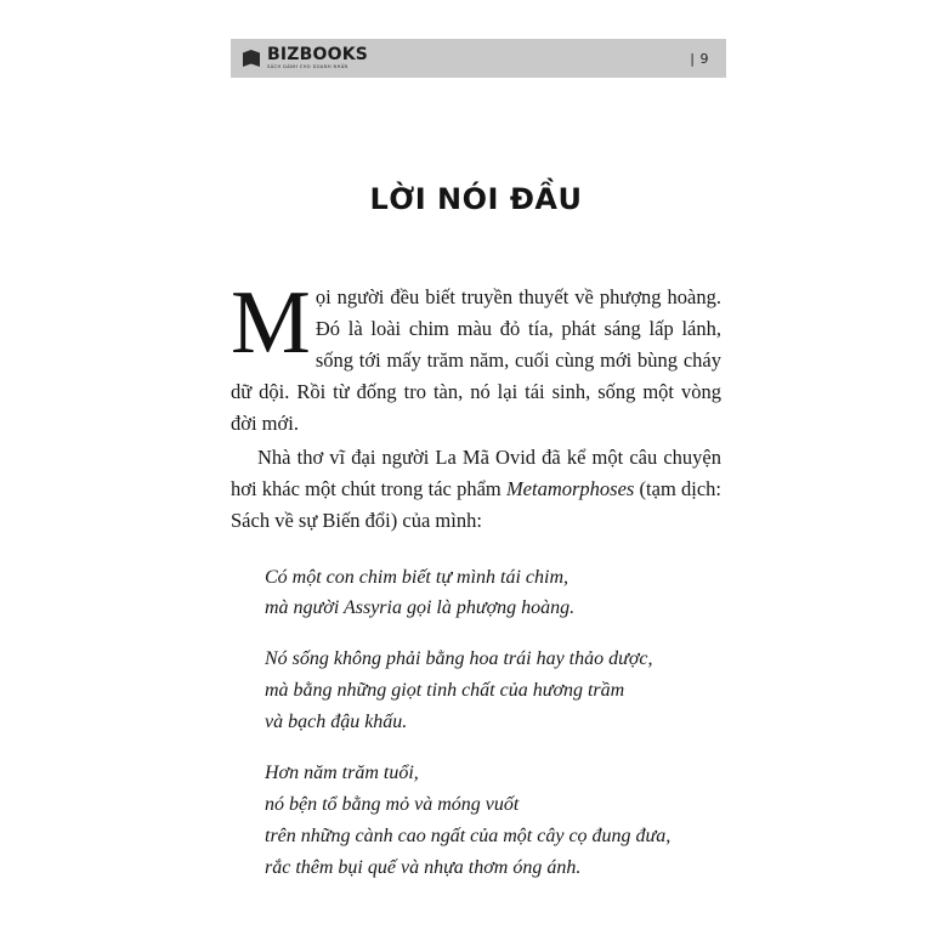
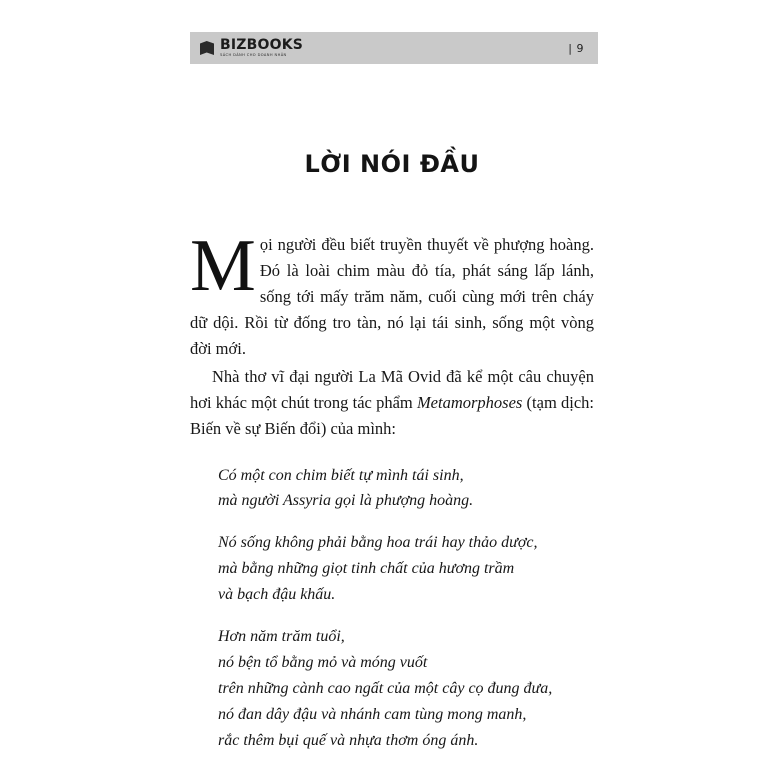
  BIZBOOKS
  | 9
  LỜI NÓI ĐẦU
  M
- ọi người đều biết truyền thuyết về phượng hoàng. Đó là loài chim màu đỏ tía, phát sáng lấp lánh, sống tới mấy trăm năm, cuối cùng mới bùng cháy dữ dội. Rồi từ đống tro tàn, nó lại tái sinh, sống một vòng đời mới.
+ ọi người đều biết truyền thuyết về phượng hoàng. Đó là loài chim màu đỏ tía, phát sáng lấp lánh, sống tới mấy trăm năm, cuối cùng mới trên cháy dữ dội. Rồi từ đống tro tàn, nó lại tái sinh, sống một vòng đời mới.
- Nhà thơ vĩ đại người La Mã Ovid đã kể một câu chuyện hơi khác một chút trong tác phẩm Metamorphoses (tạm dịch: Sách về sự Biến đổi) của mình:
+ Nhà thơ vĩ đại người La Mã Ovid đã kể một câu chuyện hơi khác một chút trong tác phẩm Metamorphoses (tạm dịch: Biến về sự Biến đổi) của mình:
- Có một con chim biết tự mình tái chim,
+ Có một con chim biết tự mình tái sinh,
  mà người Assyria gọi là phượng hoàng.
  Nó sống không phải bằng hoa trái hay thảo dược,
  mà bằng những giọt tinh chất của hương trầm
  và bạch đậu khấu.
  Hơn năm trăm tuổi,
  nó bện tổ bằng mỏ và móng vuốt
  trên những cành cao ngất của một cây cọ đung đưa,
+ nó đan dây đậu và nhánh cam tùng mong manh,
  rắc thêm bụi quế và nhựa thơm óng ánh.
